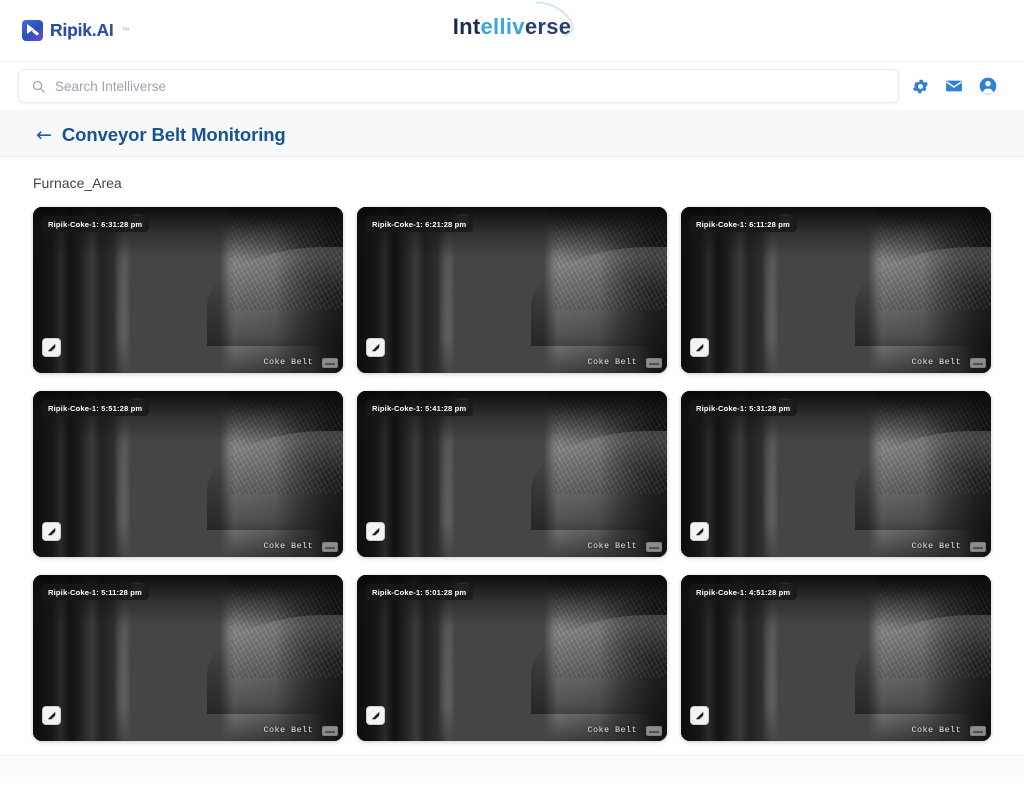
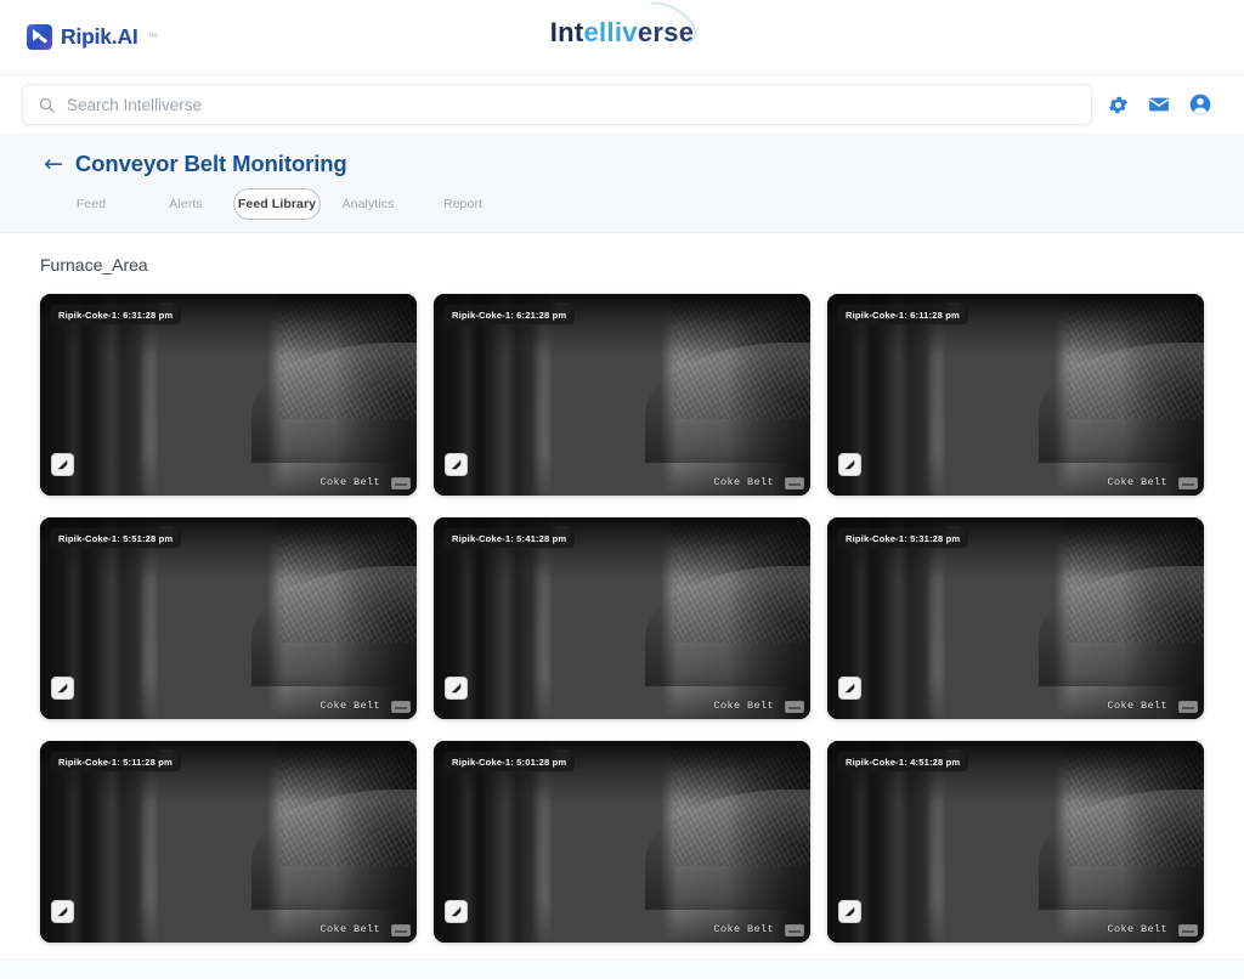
  Ripik.AI
  ™
  Intelliverse
  Search Intelliverse
  ←
  Conveyor Belt Monitoring
+ Feed
+ Alerts
+ Feed Library
+ Analytics
+ Report
  Furnace_Area
  Ripik-Coke-1: 6:31:28 pm
  Coke Belt
  Ripik-Coke-1: 6:21:28 pm
  Coke Belt
  Ripik-Coke-1: 6:11:28 pm
  Coke Belt
  Ripik-Coke-1: 5:51:28 pm
  Coke Belt
  Ripik-Coke-1: 5:41:28 pm
  Coke Belt
  Ripik-Coke-1: 5:31:28 pm
  Coke Belt
  Ripik-Coke-1: 5:11:28 pm
  Coke Belt
  Ripik-Coke-1: 5:01:28 pm
  Coke Belt
  Ripik-Coke-1: 4:51:28 pm
  Coke Belt
